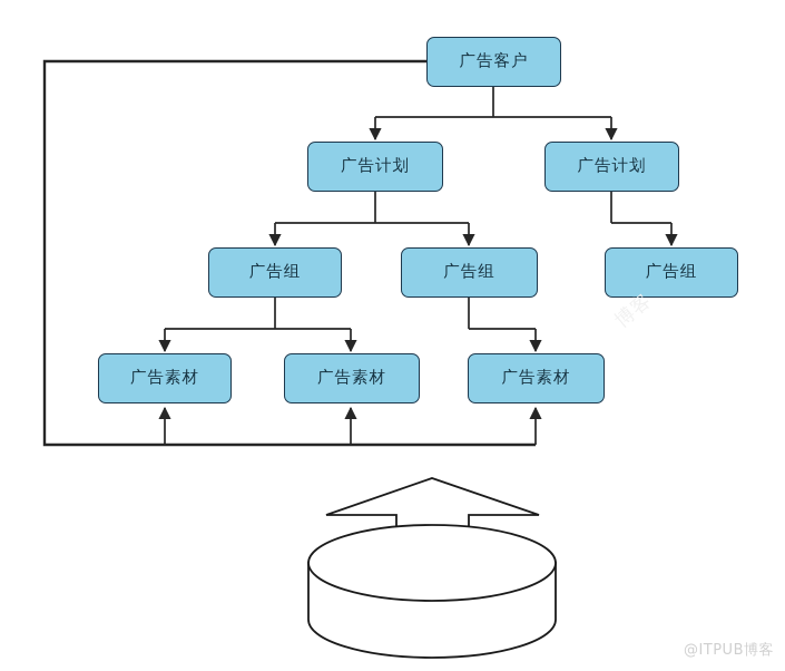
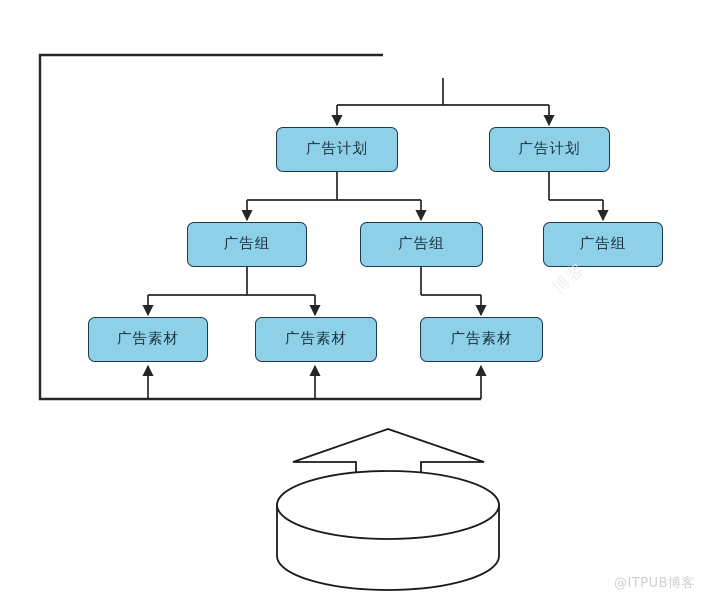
- 广告客户
  广告计划
  广告计划
  广告组
  广告组
  广告组
  广告素材
  广告素材
  广告素材
  @ITPUB博客
